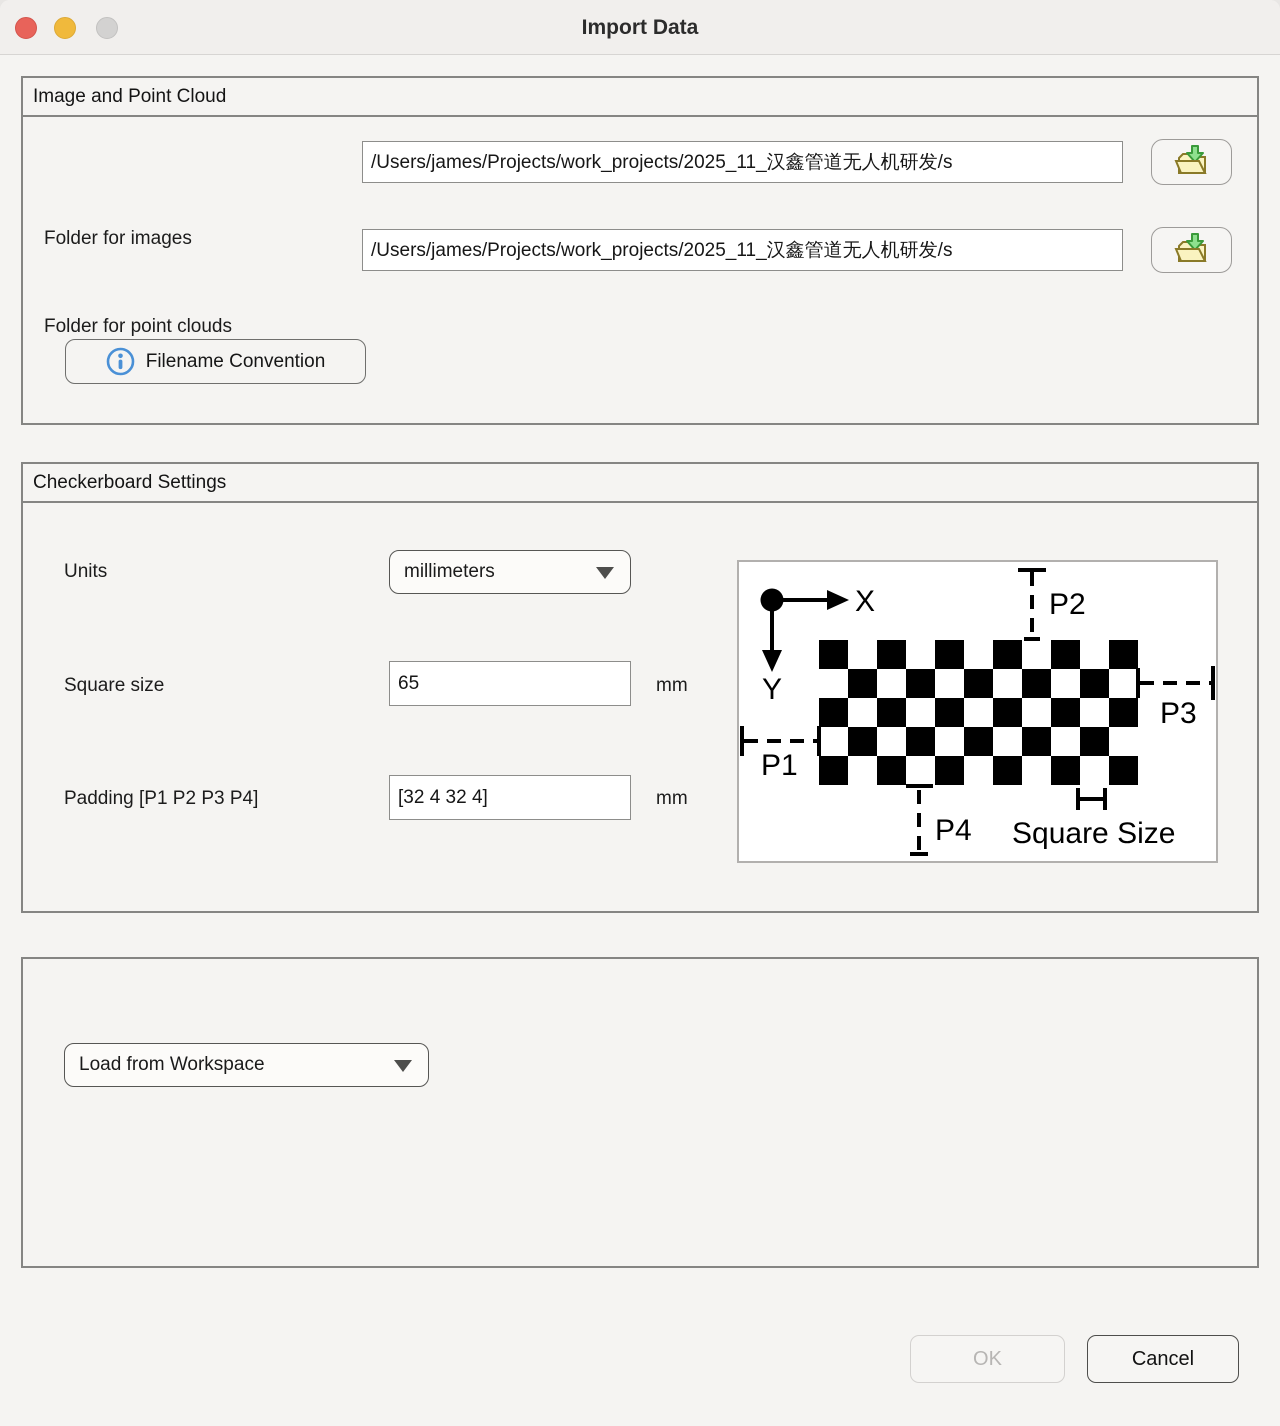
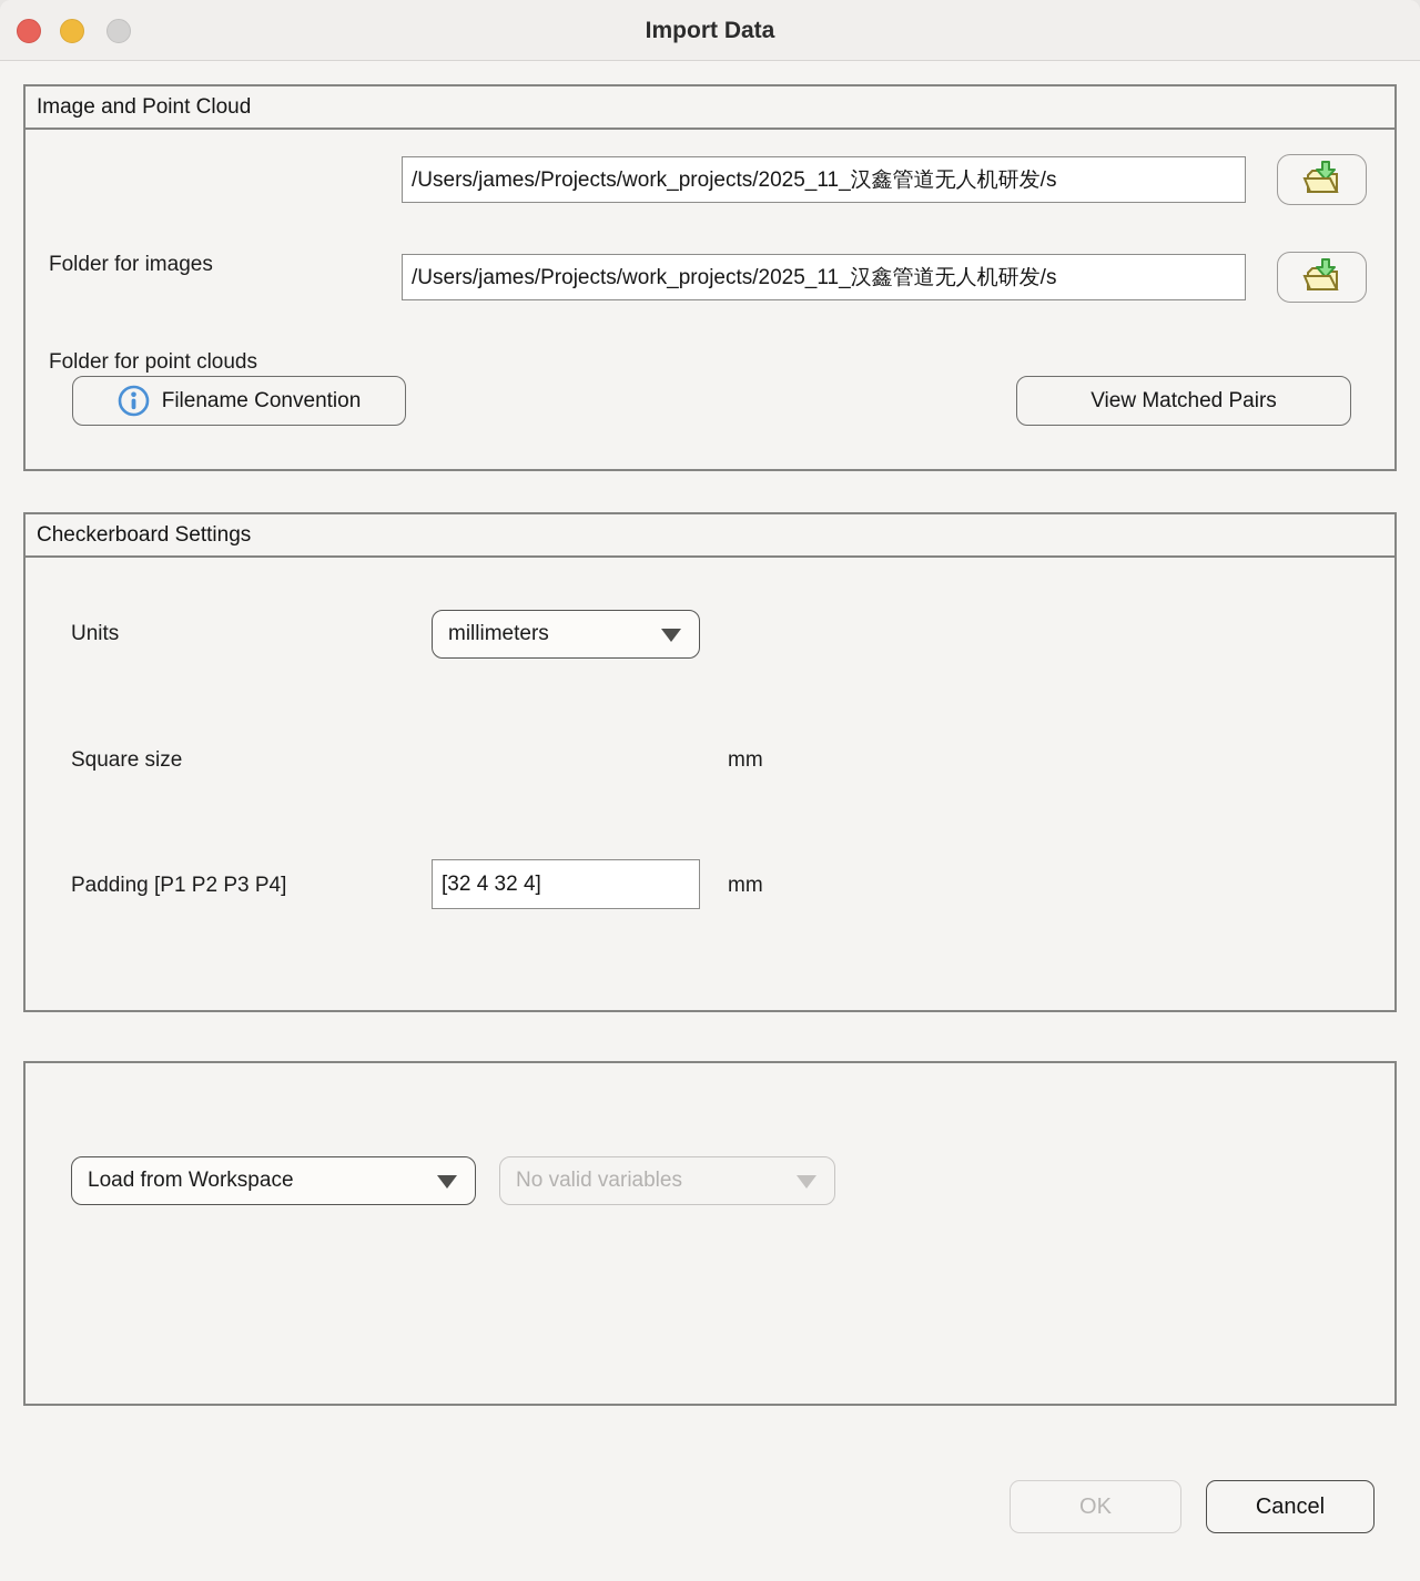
  Import Data
  Image and Point Cloud
  Folder for images
  /Users/james/Projects/work_projects/2025_11_汉鑫管道无人机研发/s
  Folder for point clouds
  /Users/james/Projects/work_projects/2025_11_汉鑫管道无人机研发/s
  Filename Convention
+ View Matched Pairs
  Checkerboard Settings
  Units
  millimeters
  Square size
- 65
  mm
  Padding [P1 P2 P3 P4]
  [32 4 32 4]
  mm
- X
- Y
- P2
- P3
- P1
- P4
- Square Size
  Load from Workspace
+ No valid variables
  OK
  Cancel
